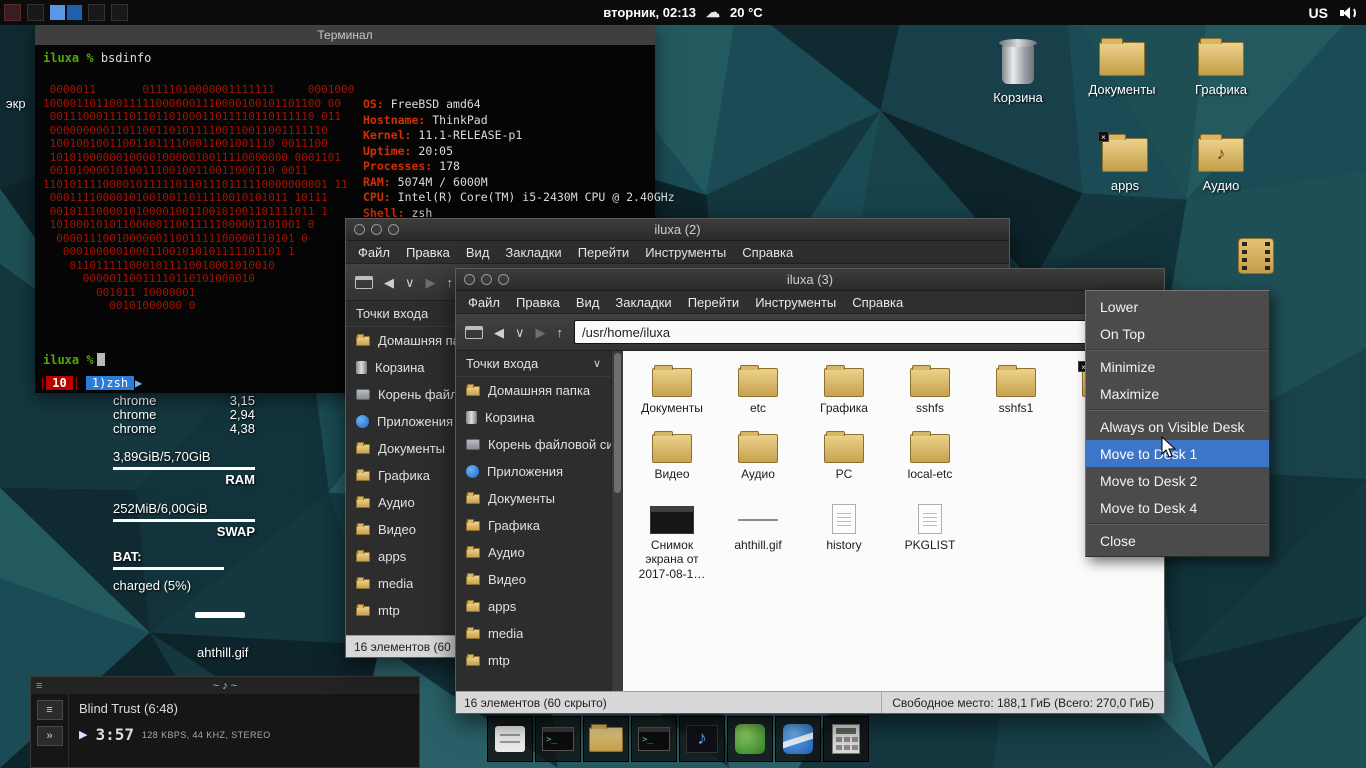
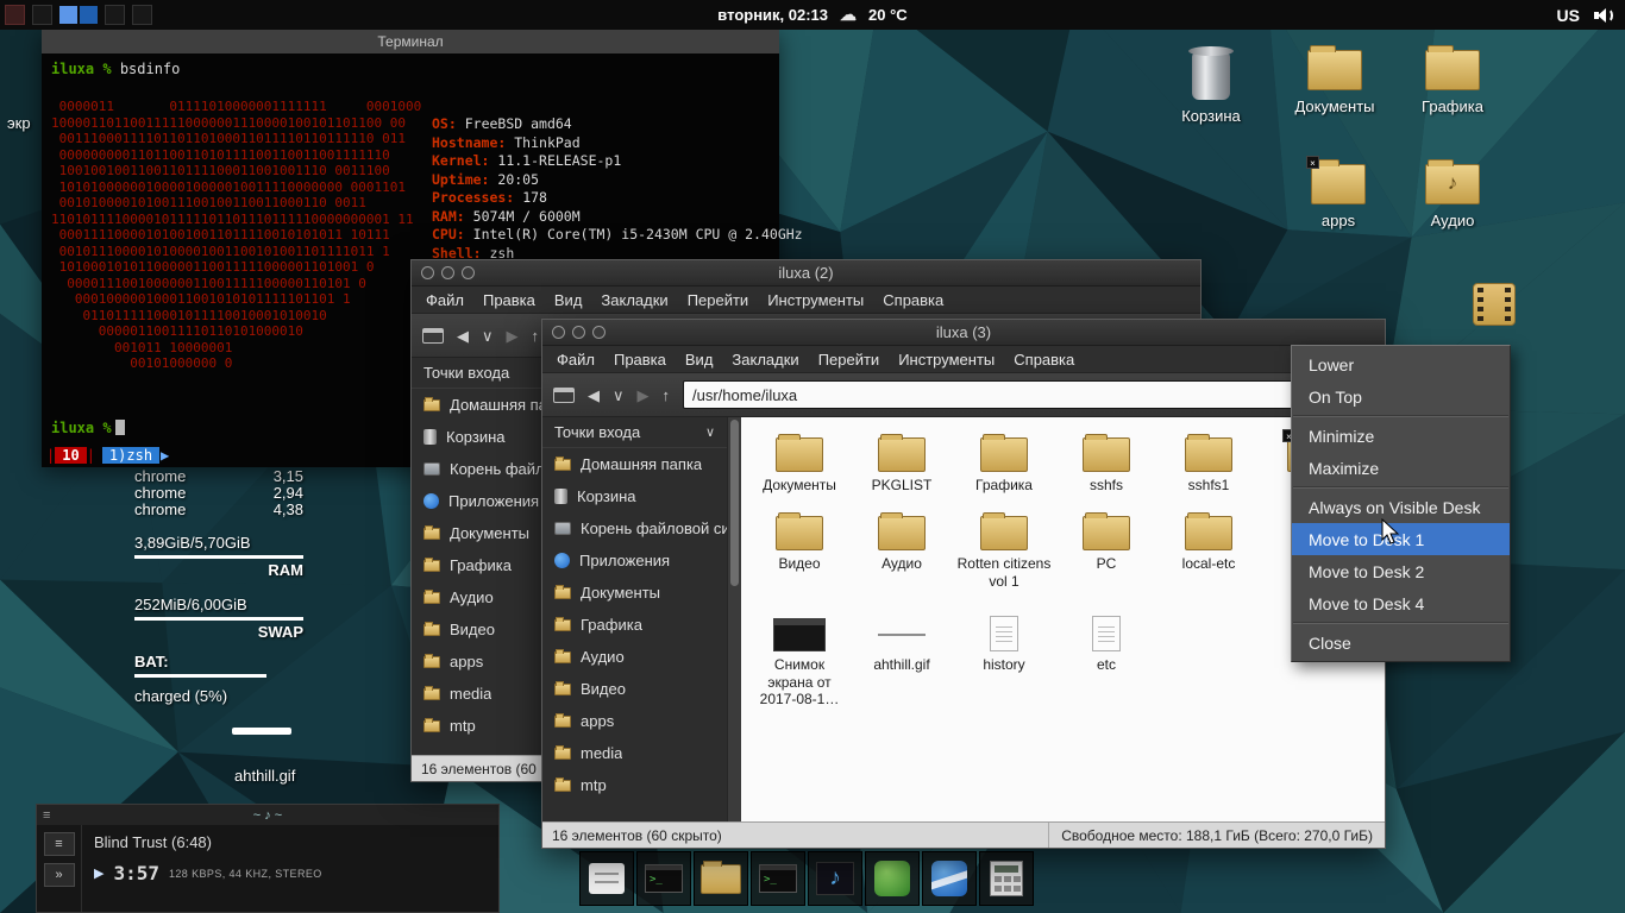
  вторник, 02:13
  ☁
  20 °C
  US
  экр
  Терминал
  iluxa % bsdinfo
  0000011 01111010000001111111 0001000
  100001101100111110000001110000100101101100 00
  0011100011110110110100011011110110111110 011
  000000000110110011010111100110011001111110
  1001001001100110111100011001001110 0011100
  101010000001000010000010011110000000 0001101
  0010100001010011100100110011000110 0011
  1101011110000101111101101110111110000000001 11
  000111100001010010011011110010101011 10111
  0010111000010100001001100101001101111011 1
  10100010101100000110011111000001101001 0
  000011100100000011001111100000110101 0
  000100000100011001010101111101101 1
  0110111110001011110010001010010
  00000110011110110101000010
  001011 10000001
  00101000000 0
  OS: FreeBSD amd64
  Hostname: ThinkPad
  Kernel: 11.1-RELEASE-p1
  Uptime: 20:05
  Processes: 178
  RAM: 5074M / 6000M
  CPU: Intel(R) Core(TM) i5-2430M CPU @ 2.40GHz
  Shell: zsh
  iluxa %
  |
  10
  |
  1)zsh
  ▶
  chrome
  3,15
  chrome
  2,94
  chrome
  4,38
  3,89GiB/5,70GiB
  RAM
  252MiB/6,00GiB
  SWAP
  BAT:
  charged (5%)
  ahthill.gif
  ≡
  ~ ♪ ~
  ≡
  »
  Blind Trust (6:48)
  ▶
  3:57
  128 KBPS, 44 KHZ, STEREO
  iluxa (2)
  Файл
  Правка
  Вид
  Закладки
  Перейти
  Инструменты
  Справка
  ◀
  ∨
  ▶
  ↑
  Точки входа
  Корзина
  Приложения
  Документы
  Графика
  Аудио
  Видео
  apps
  media
  mtp
  16 элементов (60
  iluxa (3)
  Файл
  Правка
  Вид
  Закладки
  Перейти
  Инструменты
  Справка
  ◀
  ∨
  ▶
  ↑
  /usr/home/iluxa
  Точки входа
  ∨
  Домашняя папка
  Корзина
  Корень файловой си
  Приложения
  Документы
  Графика
  Аудио
  Видео
  apps
  media
  mtp
  Документы
- etc
+ PKGLIST
  Графика
  sshfs
  sshfs1
  ×
  Видео
  Аудио
+ Rotten citizens vol 1
  PC
  local-etc
  Снимок экрана от 2017-08-1…
  ahthill.gif
  history
- PKGLIST
+ etc
  16 элементов (60 скрыто)
  Свободное место: 188,1 ГиБ (Всего: 270,0 ГиБ)
  Lower
  On Top
  Minimize
  Maximize
  Always on Visible Desk
  Move to Dsk 1
  Move to Desk 2
  Move to Desk 4
  Close
  Корзина
  Документы
  Графика
  ×
  apps
  ♪
  Аудио
  >_
  >_
  ♪
